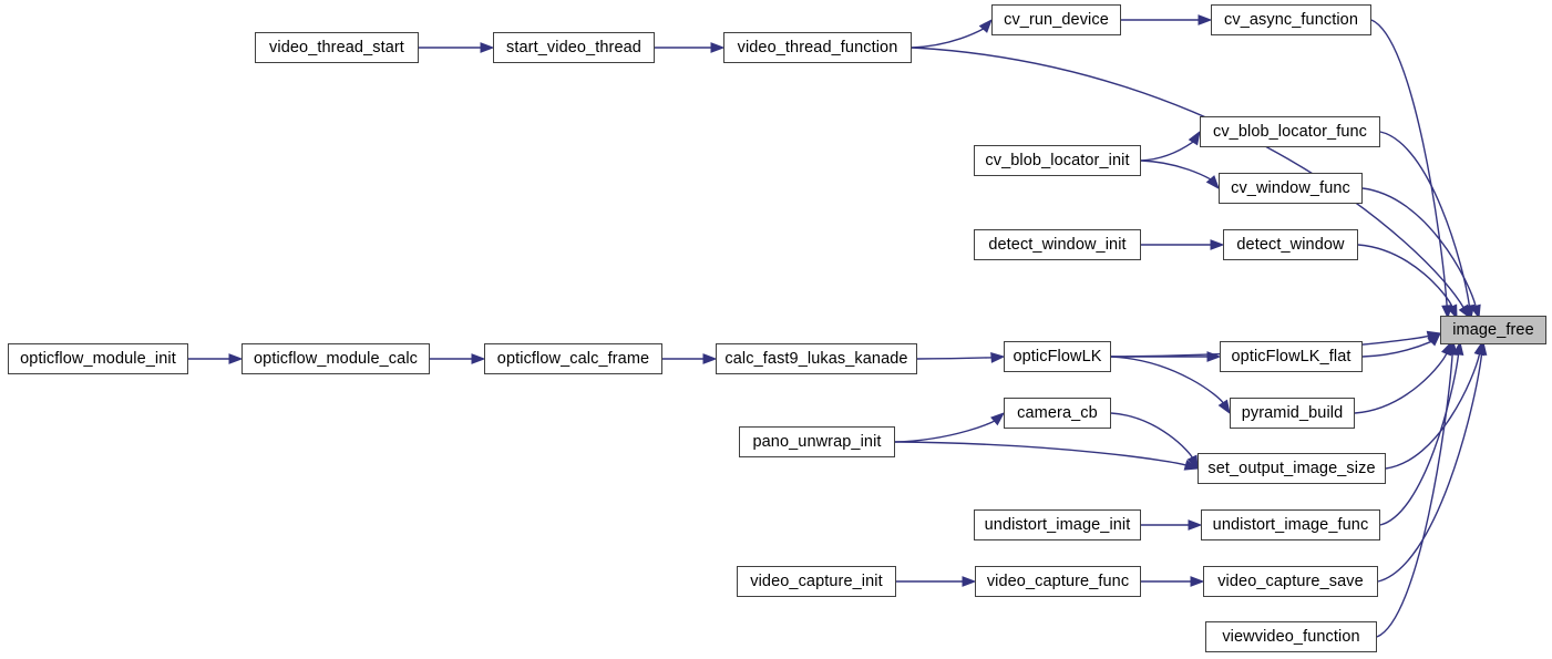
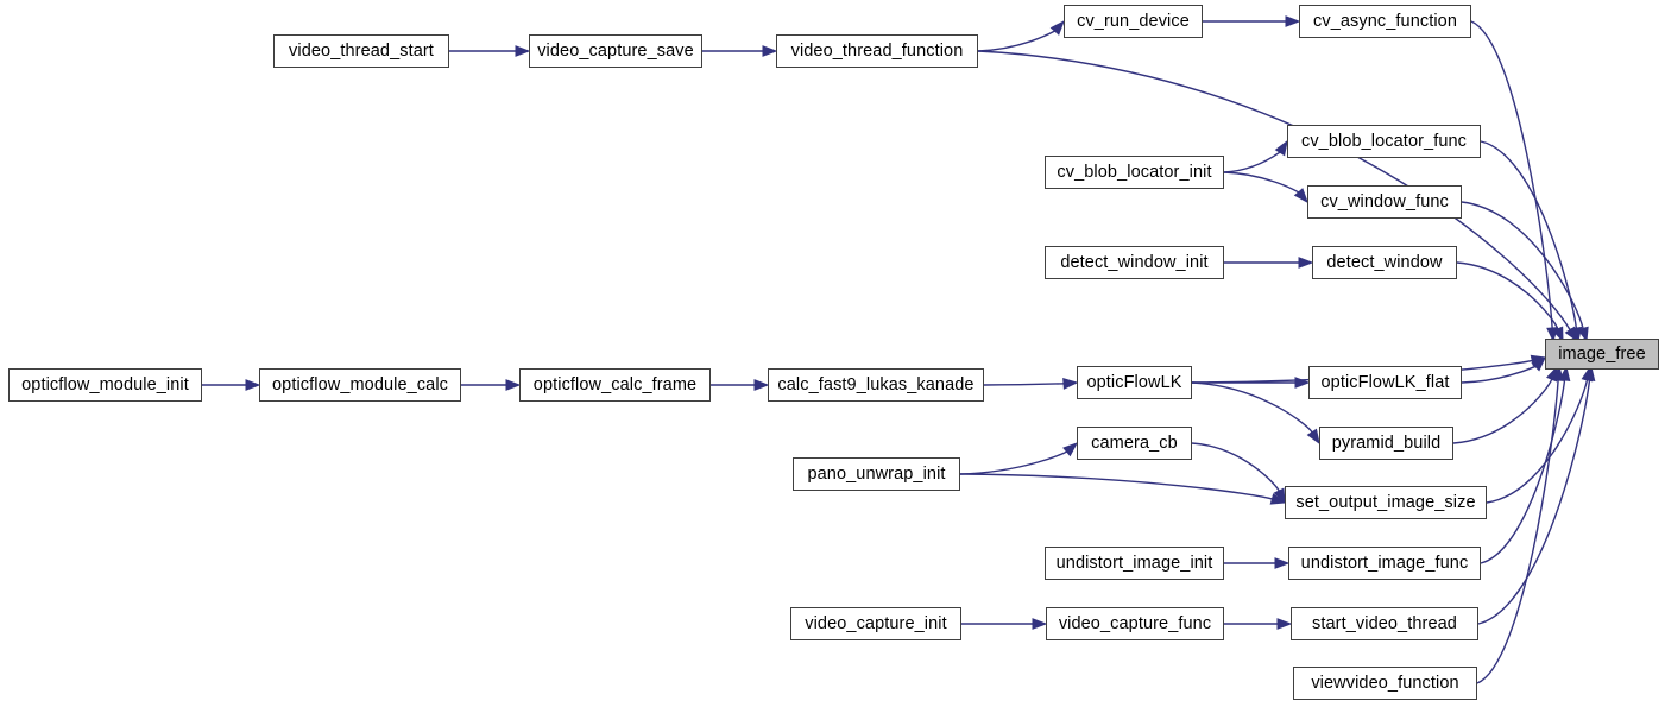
  video_thread_start
- start_video_thread
+ video_capture_save
  video_thread_function
  cv_run_device
  cv_async_function
  cv_blob_locator_init
  cv_blob_locator_func
  cv_window_func
  detect_window_init
  detect_window
  image_free
  opticflow_module_init
  opticflow_module_calc
  opticflow_calc_frame
  calc_fast9_lukas_kanade
  opticFlowLK
  opticFlowLK_flat
  pyramid_build
  camera_cb
  pano_unwrap_init
  set_output_image_size
  undistort_image_init
  undistort_image_func
  video_capture_init
  video_capture_func
- video_capture_save
+ start_video_thread
  viewvideo_function
